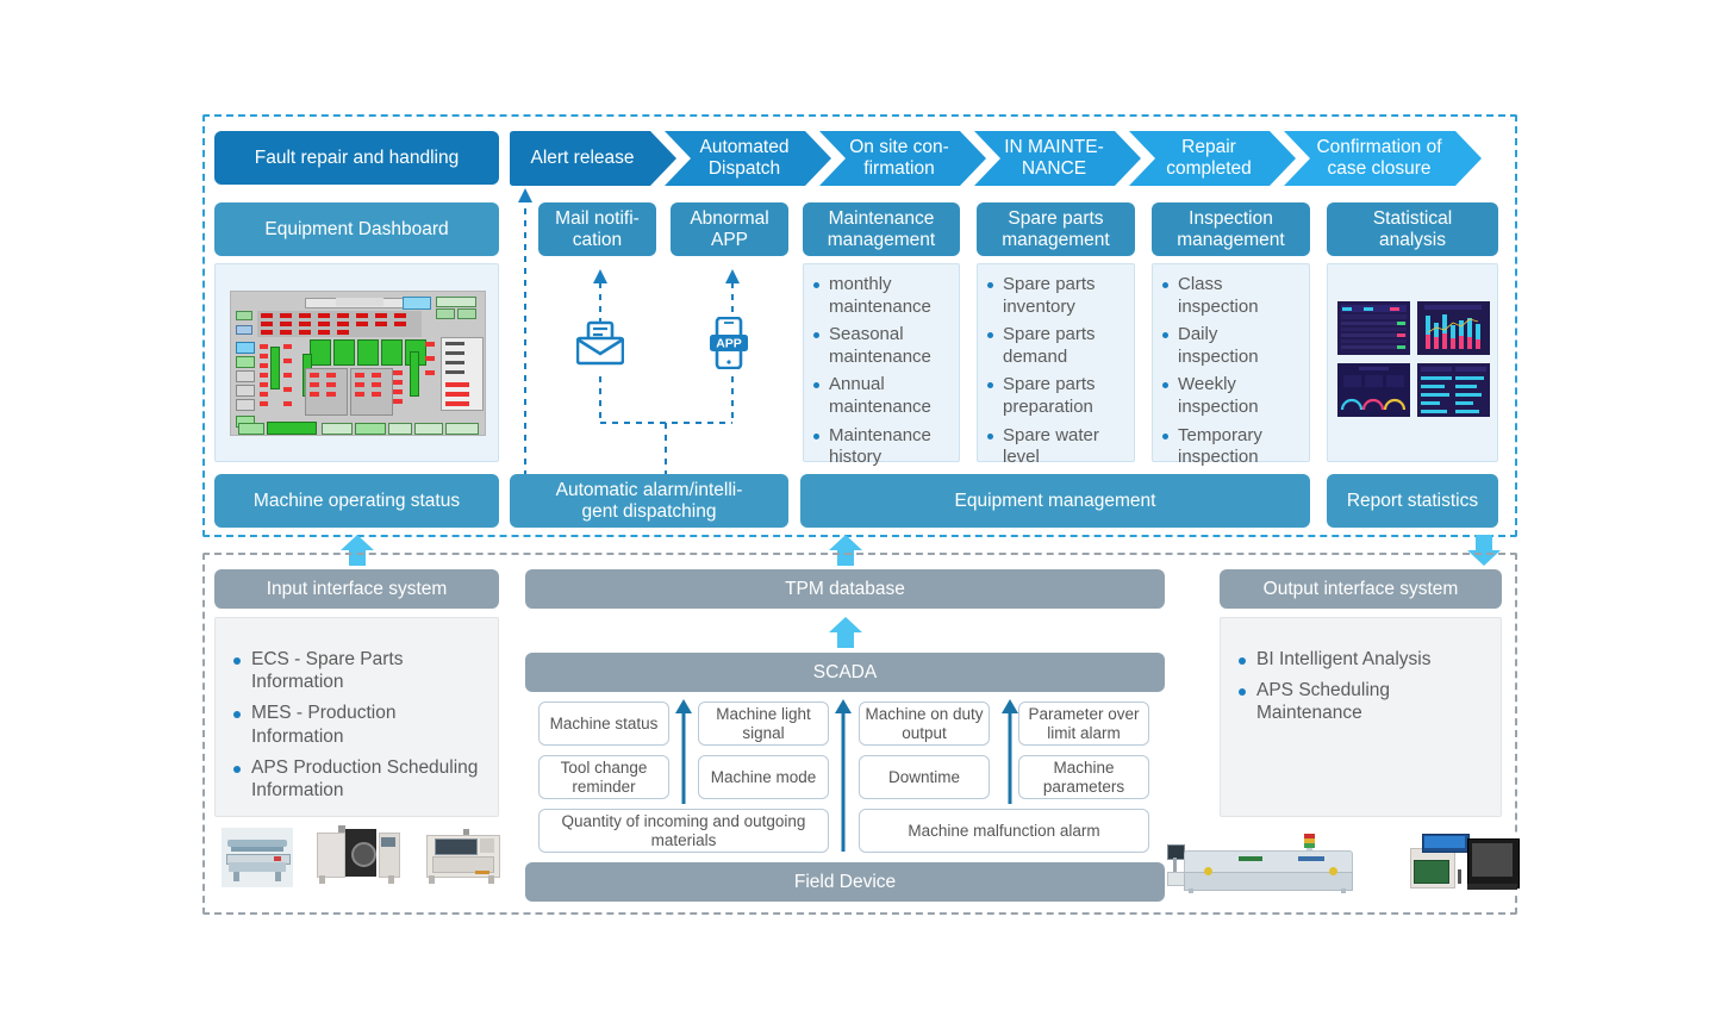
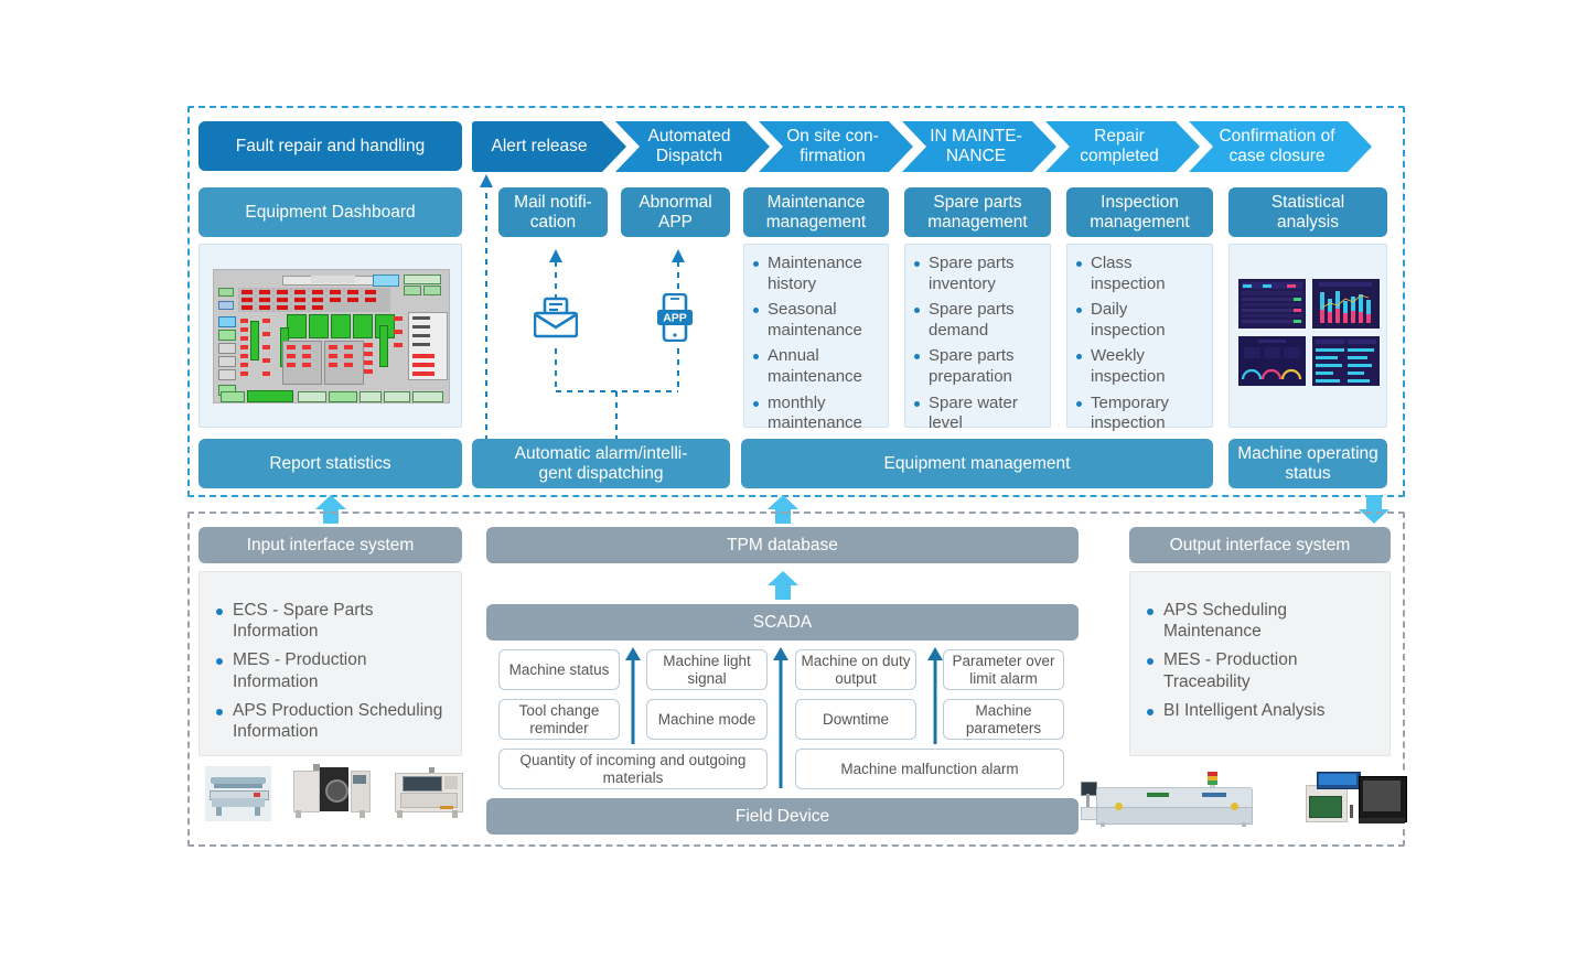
  Fault repair and handling
  Alert release
  Automated
  Dispatch
  On site con-
  firmation
  IN MAINTE-
  NANCE
  Repair
  completed
  Confirmation of
  case closure
  Equipment Dashboard
  Mail notifi-
  cation
  Abnormal
  APP
  Maintenance
  management
  Spare parts
  management
  Inspection
  management
  Statistical
  analysis
  APP
- monthly maintenance
+ Maintenance history
  Seasonal maintenance
  Annual maintenance
- Maintenance history
+ monthly maintenance
  Spare parts inventory
  Spare parts demand
  Spare parts preparation
  Spare water level
  Class inspection
  Daily inspection
  Weekly inspection
  Temporary inspection
- Machine operating status
+ Report statistics
  Automatic alarm/intelli-
  gent dispatching
  Equipment management
- Report statistics
+ Machine operating status
  Input interface system
  ECS - Spare Parts Information
  MES - Production Information
  APS Production Scheduling Information
  Output interface system
- BI Intelligent Analysis
+ APS Scheduling Maintenance
+ MES - Production Traceability
- APS Scheduling Maintenance
+ BI Intelligent Analysis
  TPM database
  SCADA
  Machine status
  Machine light signal
  Machine on duty output
  Parameter over limit alarm
  Tool change reminder
  Machine mode
  Downtime
  Machine parameters
  Quantity of incoming and outgoing materials
  Machine malfunction alarm
  Field Device
